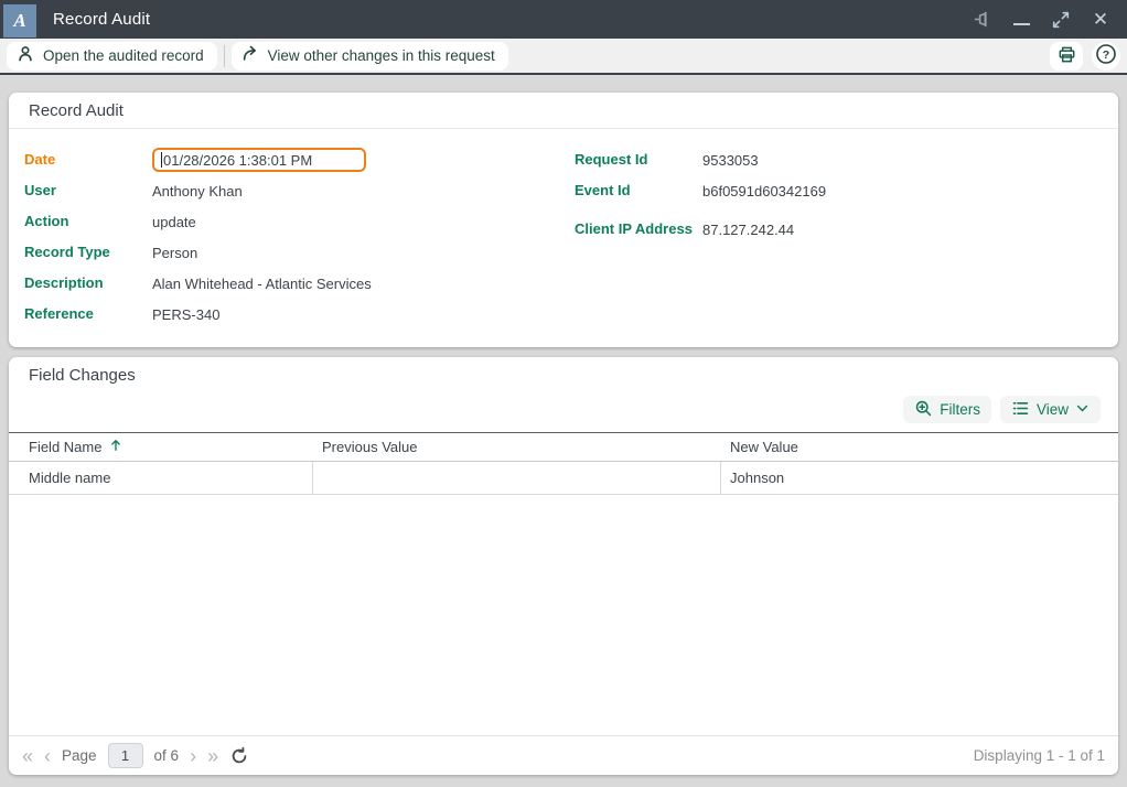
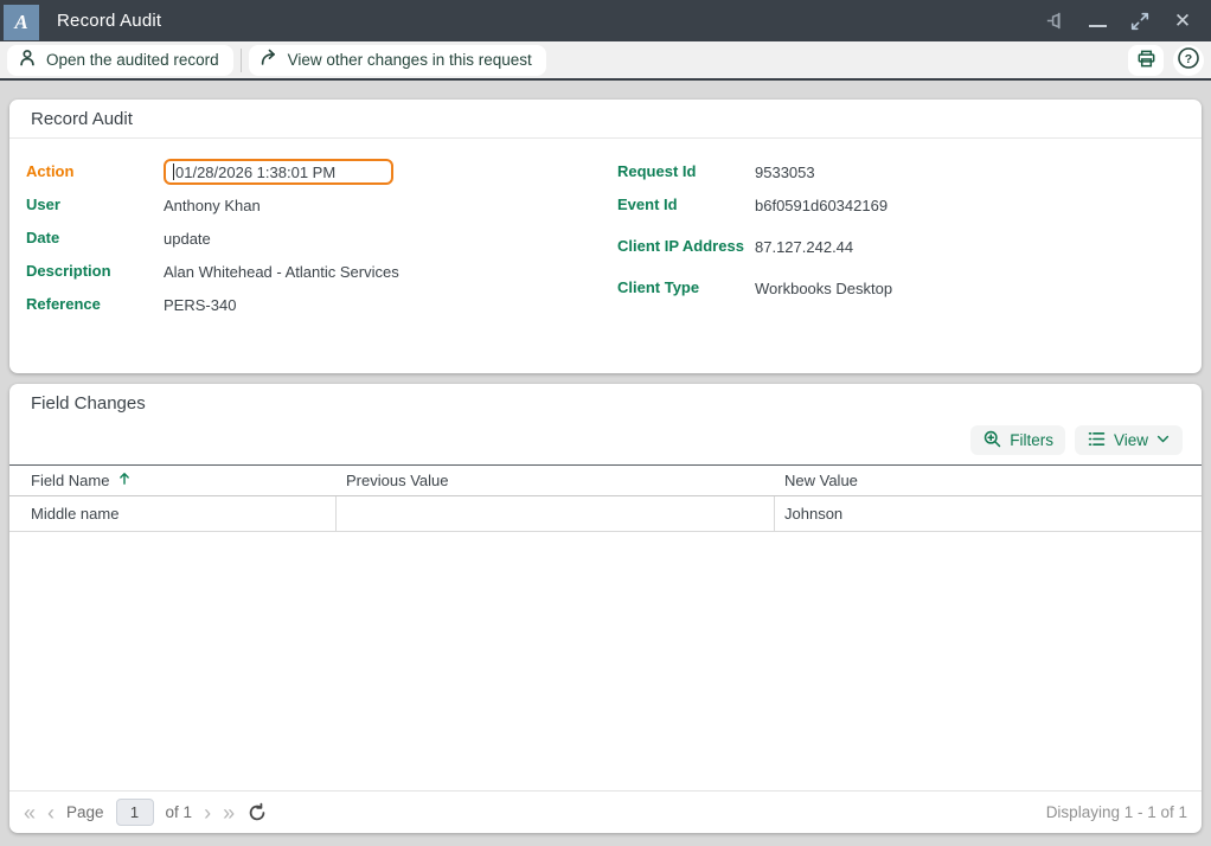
  A
  Record Audit
  ✕
  Open the audited record
  View other changes in this request
  ?
  Record Audit
- Date
+ Action
  01/28/2026 1:38:01 PM
  User
  Anthony Khan
- Action
+ Date
  update
- Record Type
- Person
  Description
  Alan Whitehead - Atlantic Services
  Reference
  PERS-340
  Request Id
  9533053
  Event Id
  b6f0591d60342169
  Client IP Address
  87.127.242.44
+ Client Type
+ Workbooks Desktop
  Field Changes
  Filters
  View
  Field Name
  Previous Value
  New Value
  Middle name
  Johnson
  «
  ‹
  Page
  1
- of 6
+ of 1
  ›
  »
  Displaying 1 - 1 of 1
